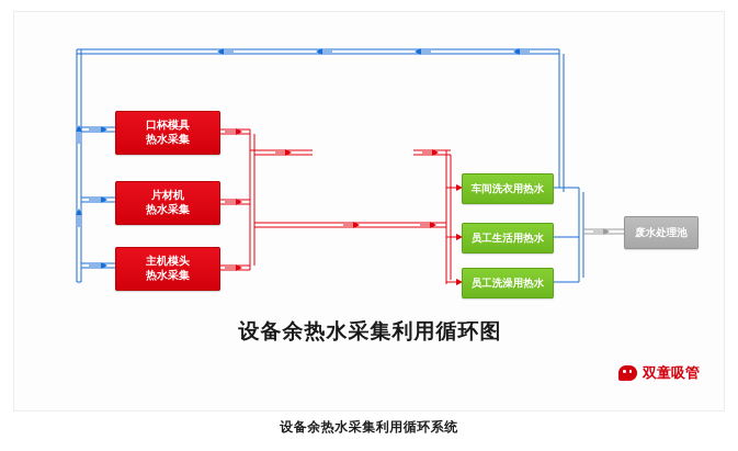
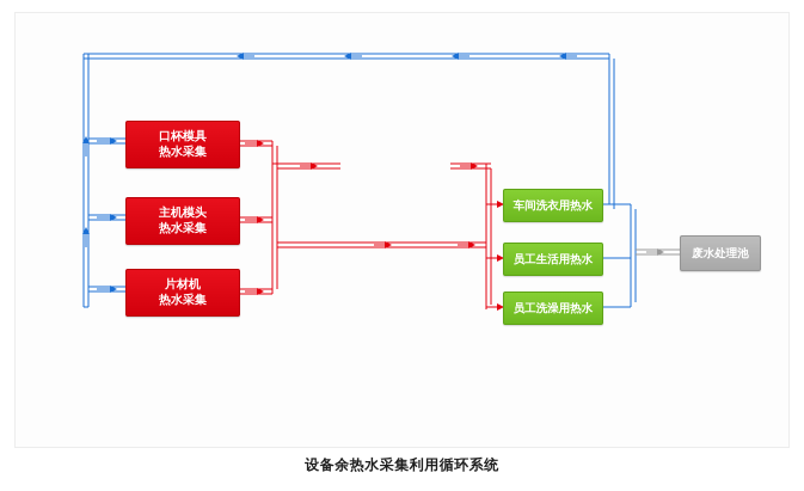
  口杯模具
  热水采集
- 片材机
+ 主机模头
  热水采集
- 主机模头
+ 片材机
  热水采集
  车间洗衣用热水
  员工生活用热水
  员工洗澡用热水
  废水处理池
- 设备余热水采集利用循环图
- 双童吸管
  设备余热水采集利用循环系统
